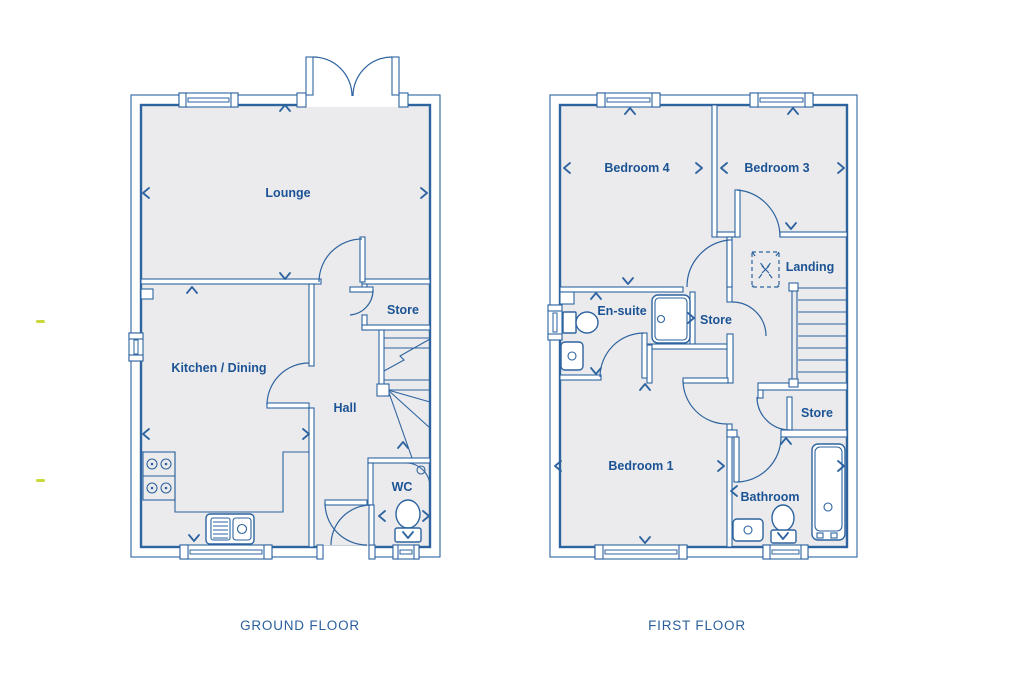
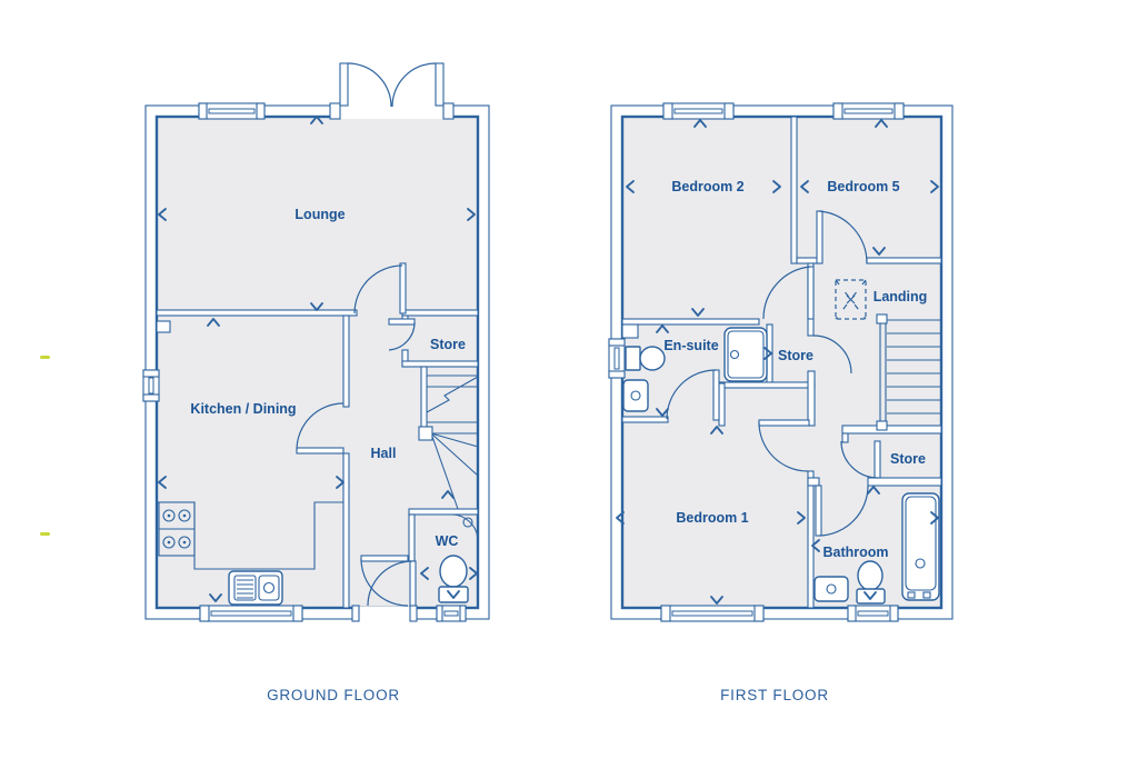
  Lounge
  Kitchen / Dining
  Hall
  Store
  WC
- Bedroom 4
+ Bedroom 2
- Bedroom 3
+ Bedroom 5
  Landing
  En-suite
  Store
  Store
  Bedroom 1
  Bathroom
  GROUND FLOOR
  FIRST FLOOR
